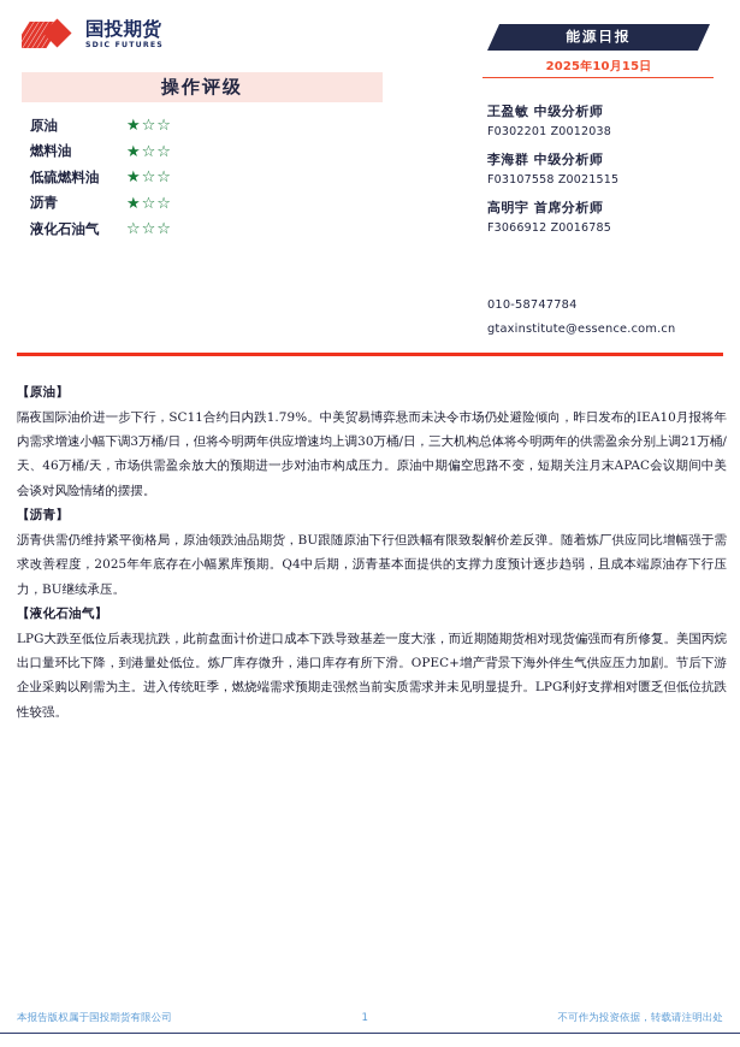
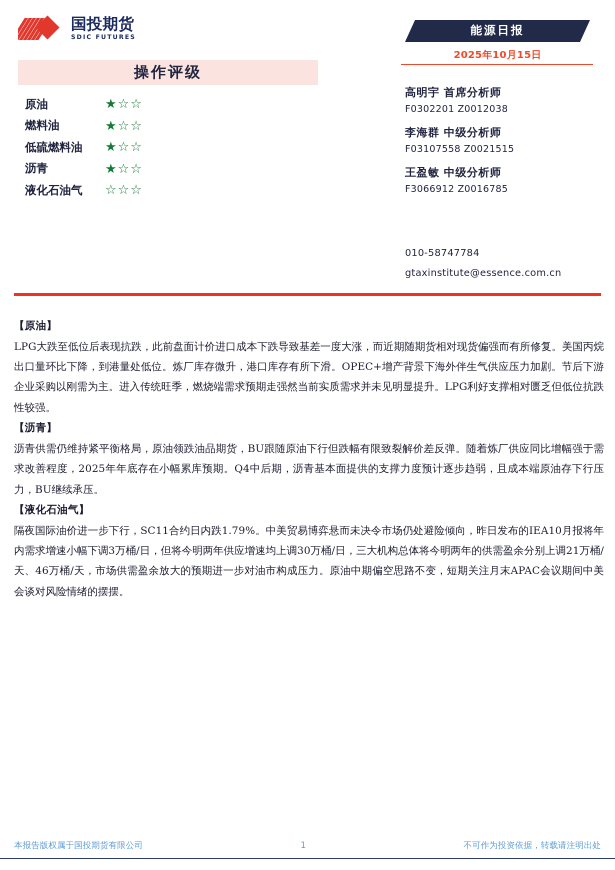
  国投期货
  操作评级
  原油
  ★☆☆
  燃料油
  ★☆☆
  低硫燃料油
  ★☆☆
  沥青
  ★☆☆
  液化石油气
  ☆☆☆
  能源日报
  2025年10月15日
- 王盈敏 中级分析师
+ 高明宇 首席分析师
  F0302201 Z0012038
  李海群 中级分析师
  F03107558 Z0021515
- 高明宇 首席分析师
+ 王盈敏 中级分析师
  F3066912 Z0016785
  010-58747784
  gtaxinstitute@essence.com.cn
  【原油】
- 隔夜国际油价进一步下行，SC11合约日内跌1.79%。中美贸易博弈悬而未决令市场仍处避险倾向，昨日发布的IEA10月报将年内需求增速小幅下调3万桶/日，但将今明两年供应增速均上调30万桶/日，三大机构总体将今明两年的供需盈余分别上调21万桶/天、46万桶/天，市场供需盈余放大的预期进一步对油市构成压力。原油中期偏空思路不变，短期关注月末APAC会议期间中美会谈对风险情绪的摆摆。
+ LPG大跌至低位后表现抗跌，此前盘面计价进口成本下跌导致基差一度大涨，而近期随期货相对现货偏强而有所修复。美国丙烷出口量环比下降，到港量处低位。炼厂库存微升，港口库存有所下滑。OPEC+增产背景下海外伴生气供应压力加剧。节后下游企业采购以刚需为主。进入传统旺季，燃烧端需求预期走强然当前实质需求并未见明显提升。LPG利好支撑相对匮乏但低位抗跌性较强。
  【沥青】
  沥青供需仍维持紧平衡格局，原油领跌油品期货，BU跟随原油下行但跌幅有限致裂解价差反弹。随着炼厂供应同比增幅强于需求改善程度，2025年年底存在小幅累库预期。Q4中后期，沥青基本面提供的支撑力度预计逐步趋弱，且成本端原油存下行压力，BU继续承压。
  【液化石油气】
- LPG大跌至低位后表现抗跌，此前盘面计价进口成本下跌导致基差一度大涨，而近期随期货相对现货偏强而有所修复。美国丙烷出口量环比下降，到港量处低位。炼厂库存微升，港口库存有所下滑。OPEC+增产背景下海外伴生气供应压力加剧。节后下游企业采购以刚需为主。进入传统旺季，燃烧端需求预期走强然当前实质需求并未见明显提升。LPG利好支撑相对匮乏但低位抗跌性较强。
+ 隔夜国际油价进一步下行，SC11合约日内跌1.79%。中美贸易博弈悬而未决令市场仍处避险倾向，昨日发布的IEA10月报将年内需求增速小幅下调3万桶/日，但将今明两年供应增速均上调30万桶/日，三大机构总体将今明两年的供需盈余分别上调21万桶/天、46万桶/天，市场供需盈余放大的预期进一步对油市构成压力。原油中期偏空思路不变，短期关注月末APAC会议期间中美会谈对风险情绪的摆摆。
  本报告版权属于国投期货有限公司
  1
  不可作为投资依据，转载请注明出处
